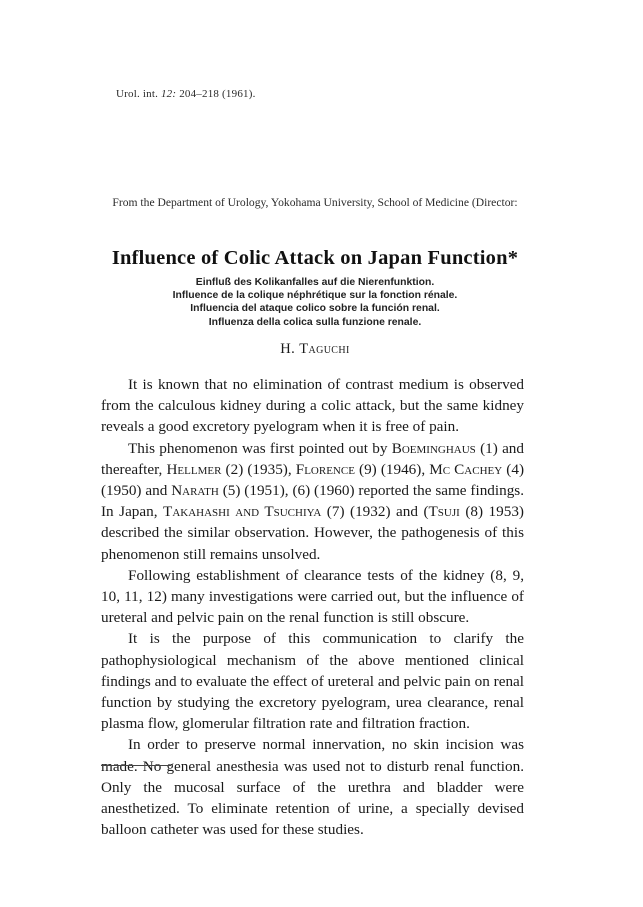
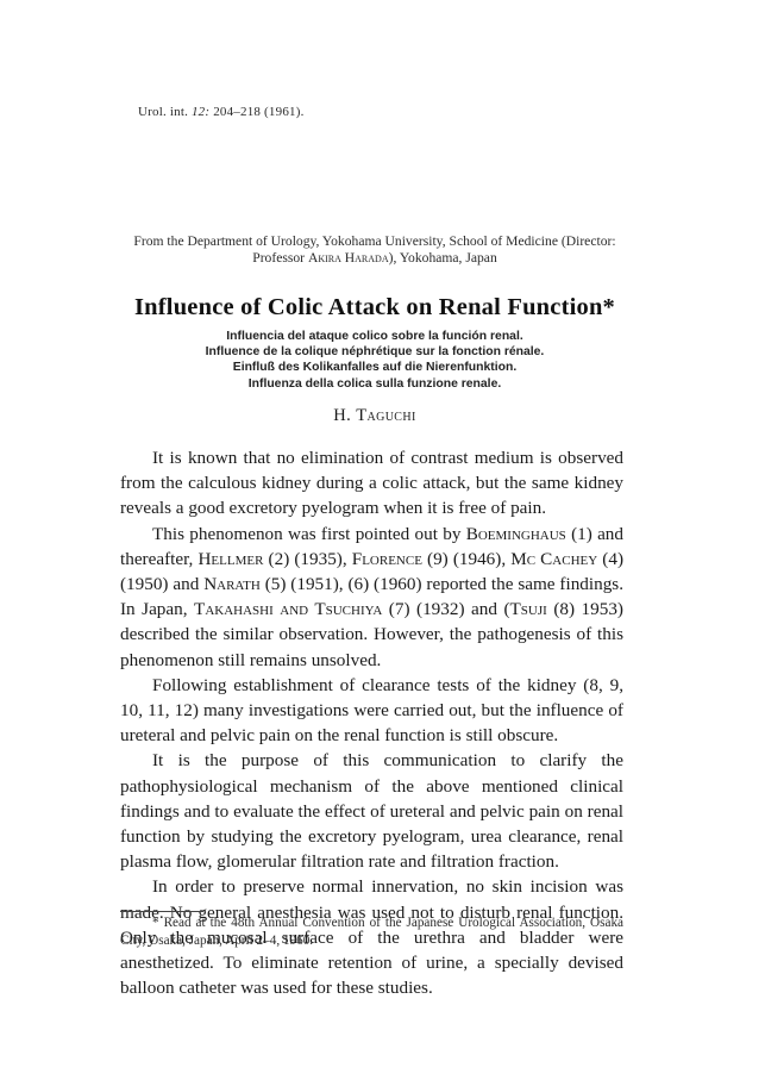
  Urol. int. 12: 204–218 (1961).
  From the Department of Urology, Yokohama University, School of Medicine (Director:
+ Professor Akira Harada), Yokohama, Japan
- Influence of Colic Attack on Japan Function*
+ Influence of Colic Attack on Renal Function*
- Einfluß des Kolikanfalles auf die Nierenfunktion.
+ Influencia del ataque colico sobre la función renal.
  Influence de la colique néphrétique sur la fonction rénale.
- Influencia del ataque colico sobre la función renal.
+ Einfluß des Kolikanfalles auf die Nierenfunktion.
  Influenza della colica sulla funzione renale.
  H. Taguchi
  It is known that no elimination of contrast medium is observed from the calculous kidney during a colic attack, but the same kidney reveals a good excretory pyelogram when it is free of pain.
  This phenomenon was first pointed out by Boeminghaus (1) and thereafter, Hellmer (2) (1935), Florence (9) (1946), Mc Cachey (4) (1950) and Narath (5) (1951), (6) (1960) reported the same findings. In Japan, Takahashi and Tsuchiya (7) (1932) and (Tsuji (8) 1953) described the similar observation. However, the pathogenesis of this phenomenon still remains unsolved.
  Following establishment of clearance tests of the kidney (8, 9, 10, 11, 12) many investigations were carried out, but the influence of ureteral and pelvic pain on the renal function is still obscure.
  It is the purpose of this communication to clarify the pathophysiological mechanism of the above mentioned clinical findings and to evaluate the effect of ureteral and pelvic pain on renal function by studying the excretory pyelogram, urea clearance, renal plasma flow, glomerular filtration rate and filtration fraction.
  In order to preserve normal innervation, no skin incision was made. No general anesthesia was used not to disturb renal function. Only the mucosal surface of the urethra and bladder were anesthetized. To eliminate retention of urine, a specially devised balloon catheter was used for these studies.
+ * Read at the 48th Annual Convention of the Japanese Urological Association, Osaka City, Osaka, Japan, April 2–4, 1960.
